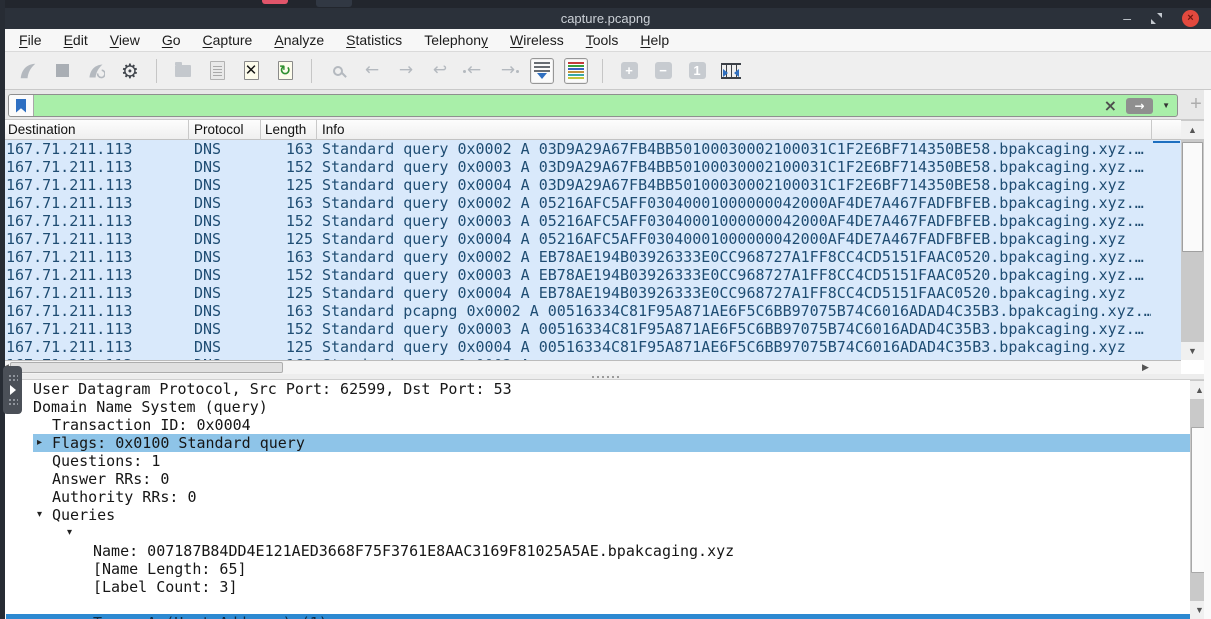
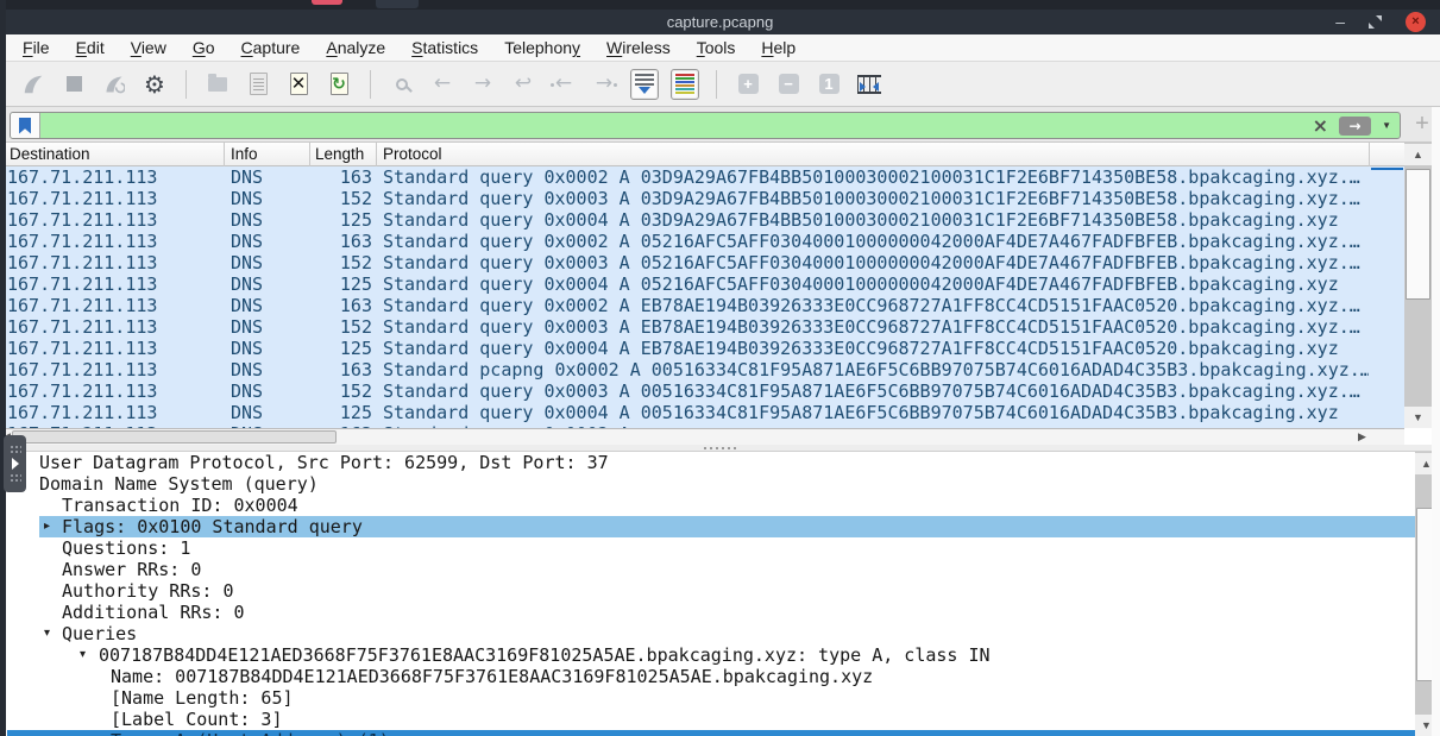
  capture.pcapng
  –
  ×
  File
  Edit
  View
  Go
  Capture
  Analyze
  Statistics
  Telephony
  Wireless
  Tools
  Help
  ⚙
  ✕
  ↻
  ←
  →
  ↩
  ←
  →
  +
  −
  1
  ×
  →
  ▼
  +
  Destination
- Protocol
+ Info
  Length
- Info
+ Protocol
  167.71.211.113
  DNS
  163
  Standard query 0x0002 A 03D9A29A67FB4BB50100030002100031C1F2E6BF714350BE58.bpakcaging.xyz.…
  167.71.211.113
  DNS
  152
  Standard query 0x0003 A 03D9A29A67FB4BB50100030002100031C1F2E6BF714350BE58.bpakcaging.xyz.…
  167.71.211.113
  DNS
  125
  Standard query 0x0004 A 03D9A29A67FB4BB50100030002100031C1F2E6BF714350BE58.bpakcaging.xyz
  167.71.211.113
  DNS
  163
  Standard query 0x0002 A 05216AFC5AFF03040001000000042000AF4DE7A467FADFBFEB.bpakcaging.xyz.…
  167.71.211.113
  DNS
  152
  Standard query 0x0003 A 05216AFC5AFF03040001000000042000AF4DE7A467FADFBFEB.bpakcaging.xyz.…
  167.71.211.113
  DNS
  125
  Standard query 0x0004 A 05216AFC5AFF03040001000000042000AF4DE7A467FADFBFEB.bpakcaging.xyz
  167.71.211.113
  DNS
  163
  Standard query 0x0002 A EB78AE194B03926333E0CC968727A1FF8CC4CD5151FAAC0520.bpakcaging.xyz.…
  167.71.211.113
  DNS
  152
  Standard query 0x0003 A EB78AE194B03926333E0CC968727A1FF8CC4CD5151FAAC0520.bpakcaging.xyz.…
  167.71.211.113
  DNS
  125
  Standard query 0x0004 A EB78AE194B03926333E0CC968727A1FF8CC4CD5151FAAC0520.bpakcaging.xyz
  167.71.211.113
  DNS
  163
  Standard pcapng 0x0002 A 00516334C81F95A871AE6F5C6BB97075B74C6016ADAD4C35B3.bpakcaging.xyz.…
  167.71.211.113
  DNS
  152
  Standard query 0x0003 A 00516334C81F95A871AE6F5C6BB97075B74C6016ADAD4C35B3.bpakcaging.xyz.…
  167.71.211.113
  DNS
  125
  Standard query 0x0004 A 00516334C81F95A871AE6F5C6BB97075B74C6016ADAD4C35B3.bpakcaging.xyz
  ▲
  ▼
  ▶
- User Datagram Protocol, Src Port: 62599, Dst Port: 53
+ User Datagram Protocol, Src Port: 62599, Dst Port: 37
  Domain Name System (query)
  Transaction ID: 0x0004
  ▸
  Flags: 0x0100 Standard query
  Questions: 1
  Answer RRs: 0
  Authority RRs: 0
+ Additional RRs: 0
  ▾
  Queries
  ▾
+ 007187B84DD4E121AED3668F75F3761E8AAC3169F81025A5AE.bpakcaging.xyz: type A, class IN
  Name: 007187B84DD4E121AED3668F75F3761E8AAC3169F81025A5AE.bpakcaging.xyz
  [Name Length: 65]
  [Label Count: 3]
  ▲
  ▼
